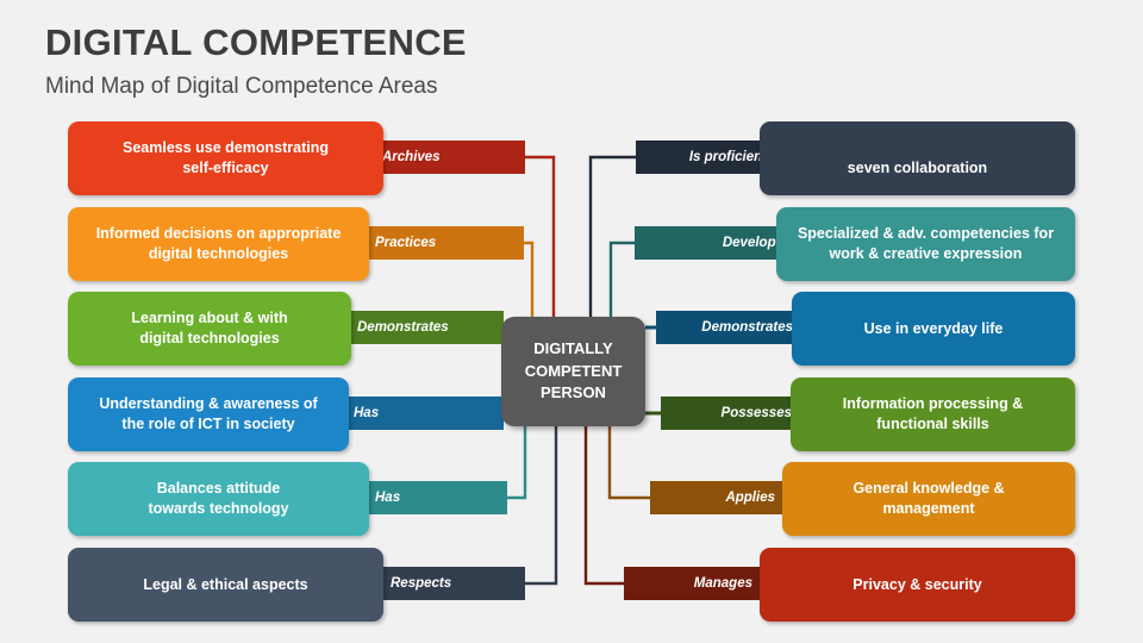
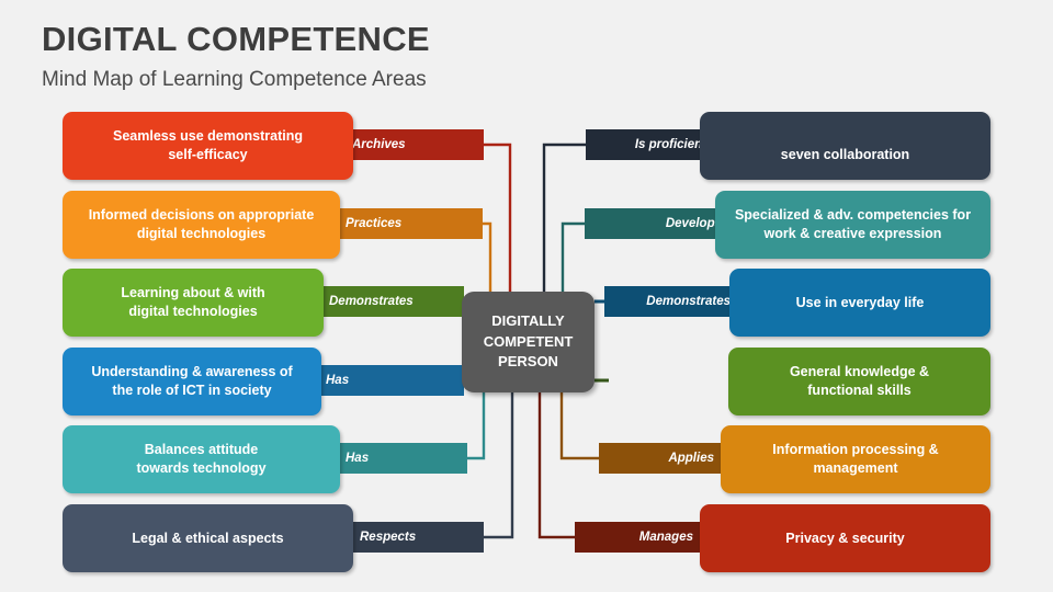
  DIGITAL COMPETENCE
- Mind Map of Digital Competence Areas
+ Mind Map of Learning Competence Areas
  Archives
  Practices
  Demonstrates
  Has
  Has
  Respects
  Is proficien
  Develop
  Demonstrates
- Possesses
  Applies
  Manages
  Seamless use demonstrating
  self-efficacy
  Informed decisions on appropriate
  digital technologies
  Learning about & with
  digital technologies
  Understanding & awareness of
  the role of ICT in society
  Balances attitude
  towards technology
  Legal & ethical aspects
  seven collaboration
  Specialized & adv. competencies for
  work & creative expression
  Use in everyday life
- Information processing &
+ General knowledge &
  functional skills
- General knowledge &
+ Information processing &
  management
  Privacy & security
  DIGITALLY
  COMPETENT
  PERSON
